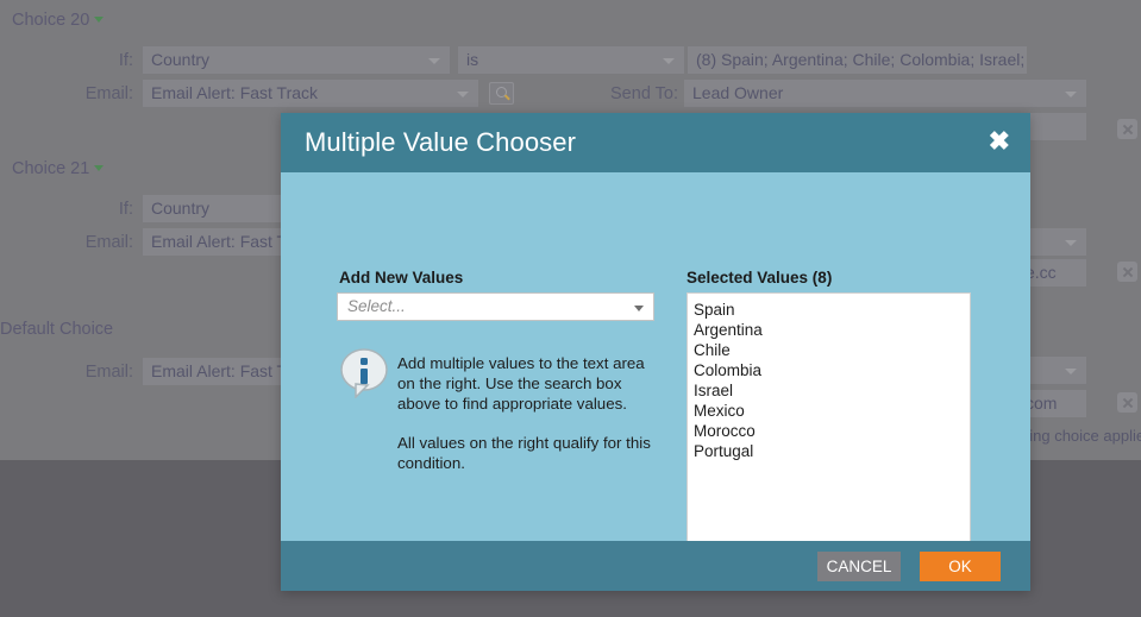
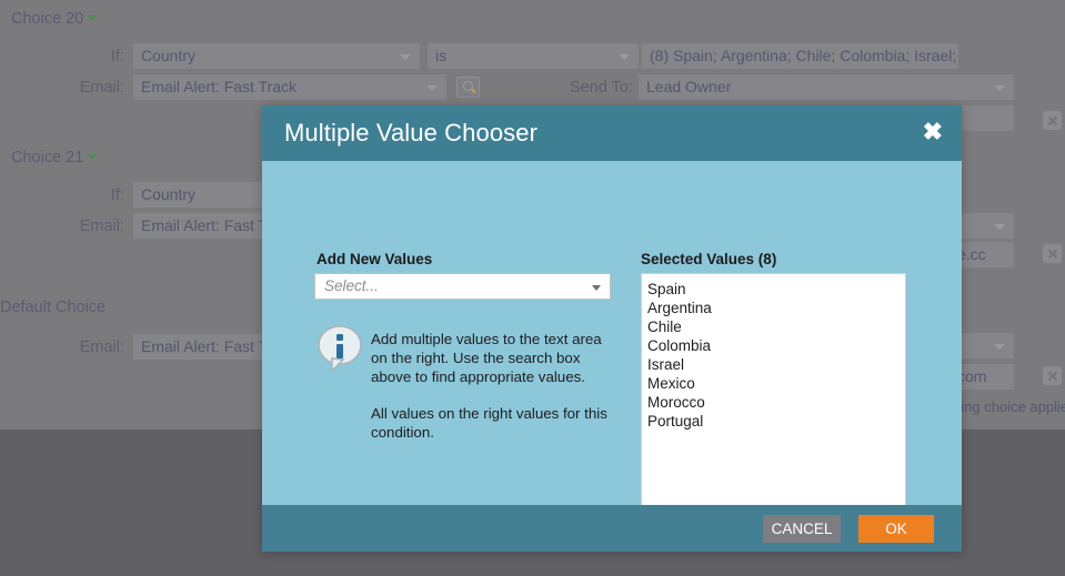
  Choice 20
  If:
  Country
  is
  (8) Spain; Argentina; Chile; Colombia; Israel;
  Email:
  Email Alert: Fast Track
  Send To:
  Lead Owner
  Choice 21
  If:
  Country
  Email:
  Email Alert: Fast
  .cc
  Default Choice
  Email:
  Email Alert: Fast
  ing choice applie
  Multiple Value Chooser
  ✖
  Add New Values
  Selected Values (8)
  Select...
  Add multiple values to the text area on the right. Use the search box above to find appropriate values.
- All values on the right qualify for this condition.
+ All values on the right values for this condition.
  Spain
  Argentina
  Chile
  Colombia
  Israel
  Mexico
  Morocco
  Portugal
  CANCEL
  OK
